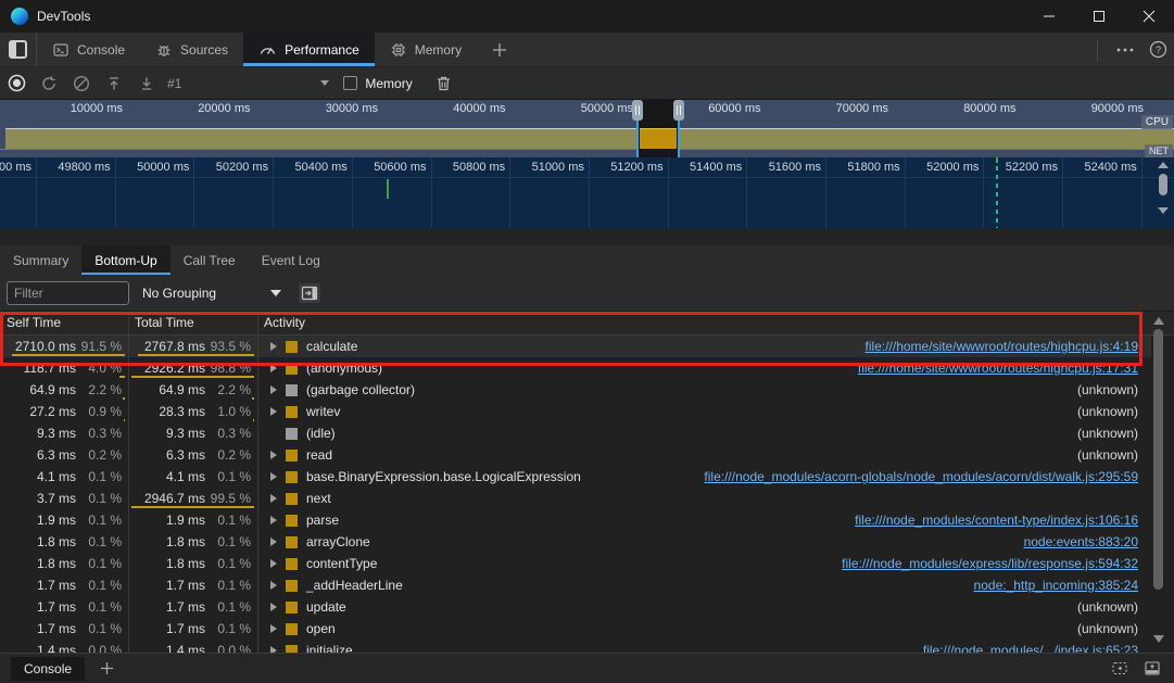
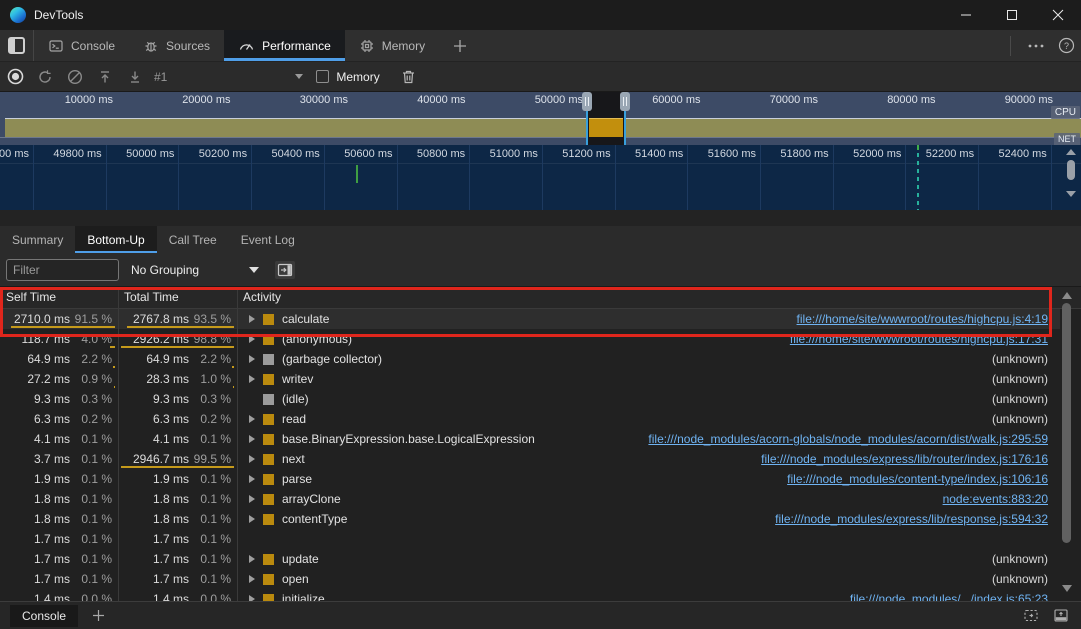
  DevTools
  Console
  Sources
  Performance
  Memory
  ?
  #1
  Memory
  10000 ms
  20000 ms
  30000 ms
  40000 ms
  50000 ms
  60000 ms
  70000 ms
  80000 ms
  90000 ms
  CPU
  NET
  00 ms
  49800 ms
  50000 ms
  50200 ms
  50400 ms
  50600 ms
  50800 ms
  51000 ms
  51200 ms
  51400 ms
  51600 ms
  51800 ms
  52000 ms
  52200 ms
  52400 ms
  Summary
  Bottom-Up
  Call Tree
  Event Log
  Filter
  No Grouping
  Self Time
  Total Time
  Activity
  2710.0 ms
  91.5 %
  2767.8 ms
  93.5 %
  calculate
  file:///home/site/wwwroot/routes/highcpu.js:4:19
  118.7 ms
  4.0 %
  2926.2 ms
  98.8 %
  (anonymous)
  file:///home/site/wwwroot/routes/highcpu.js:17:31
  64.9 ms
  2.2 %
  64.9 ms
  2.2 %
  (garbage collector)
  (unknown)
  27.2 ms
  0.9 %
  28.3 ms
  1.0 %
  writev
  (unknown)
  9.3 ms
  0.3 %
  9.3 ms
  0.3 %
  (idle)
  (unknown)
  6.3 ms
  0.2 %
  6.3 ms
  0.2 %
  read
  (unknown)
  4.1 ms
  0.1 %
  4.1 ms
  0.1 %
  base.BinaryExpression.base.LogicalExpression
  file:///node_modules/acorn-globals/node_modules/acorn/dist/walk.js:295:59
  3.7 ms
  0.1 %
  2946.7 ms
  99.5 %
  next
+ file:///node_modules/express/lib/router/index.js:176:16
  1.9 ms
  0.1 %
  1.9 ms
  0.1 %
  parse
  file:///node_modules/content-type/index.js:106:16
  1.8 ms
  0.1 %
  1.8 ms
  0.1 %
  arrayClone
  node:events:883:20
  1.8 ms
  0.1 %
  1.8 ms
  0.1 %
  contentType
  file:///node_modules/express/lib/response.js:594:32
  1.7 ms
  0.1 %
  1.7 ms
  0.1 %
- _addHeaderLine
- node:_http_incoming:385:24
  1.7 ms
  0.1 %
  1.7 ms
  0.1 %
  update
  (unknown)
  1.7 ms
  0.1 %
  1.7 ms
  0.1 %
  open
  (unknown)
  1.4 ms
  0.0 %
  1.4 ms
  0.0 %
  initialize
  file:///node_modules/.../index.js:65:23
  Console
